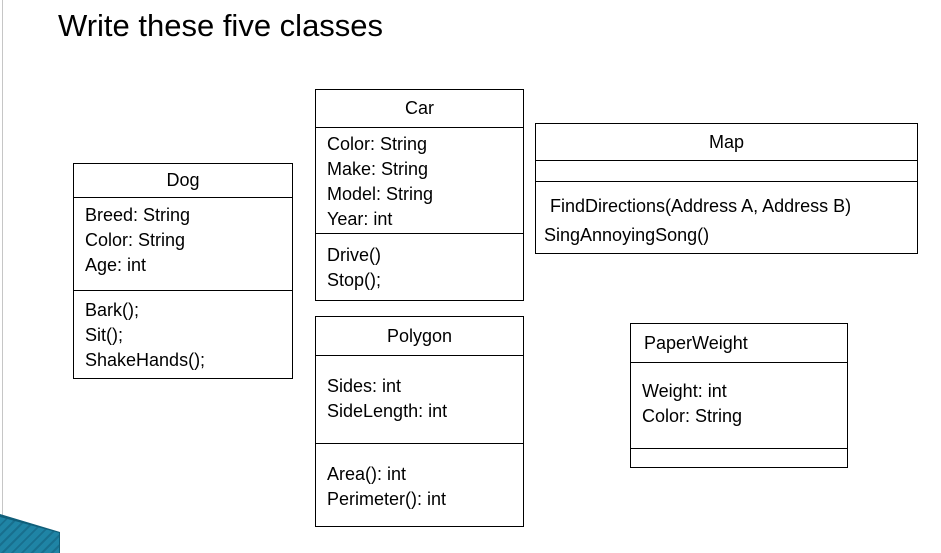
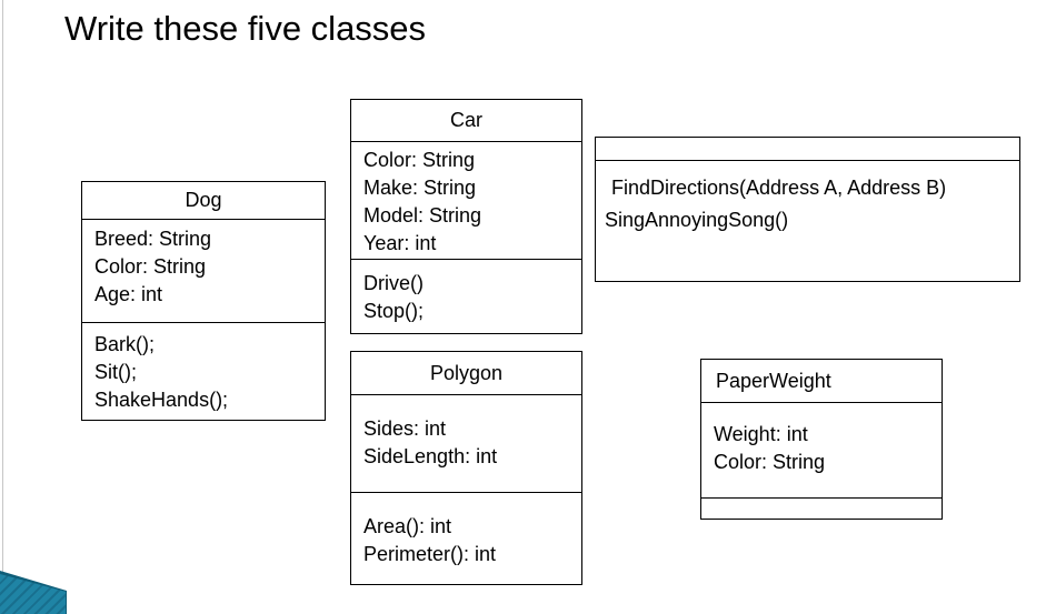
  Write these five classes
  Dog
  Breed: String
  Color: String
  Age: int
  Bark();
  Sit();
  ShakeHands();
  Car
  Color: String
  Make: String
  Model: String
  Year: int
  Drive()
  Stop();
- Map
  FindDirections(Address A, Address B)
  SingAnnoyingSong()
  Polygon
  Sides: int
  SideLength: int
  Area(): int
  Perimeter(): int
  PaperWeight
  Weight: int
  Color: String
